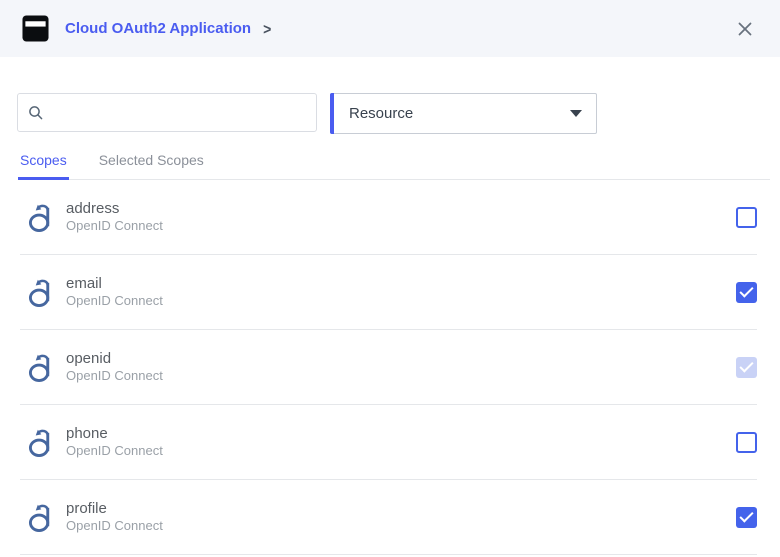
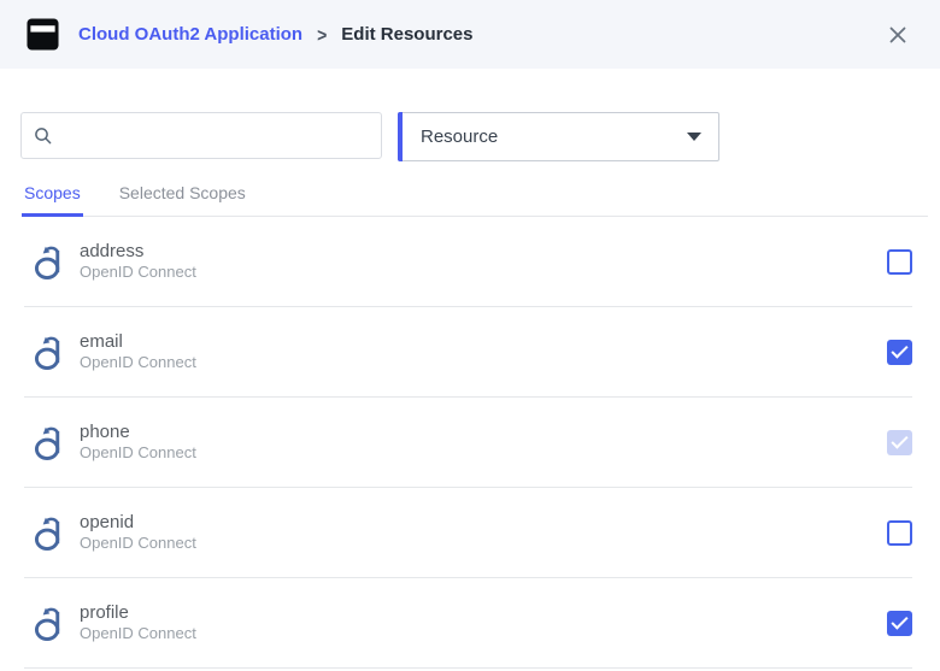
  Cloud OAuth2 Application
  >
+ Edit Resources
  Resource
  Scopes
  Selected Scopes
  address
  OpenID Connect
  email
  OpenID Connect
- openid
+ phone
  OpenID Connect
- phone
+ openid
  OpenID Connect
  profile
  OpenID Connect
